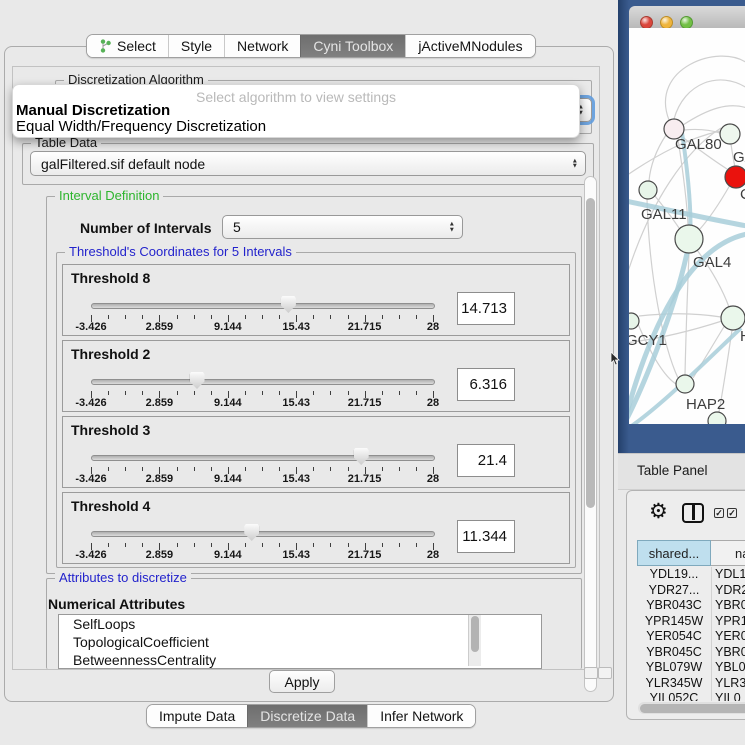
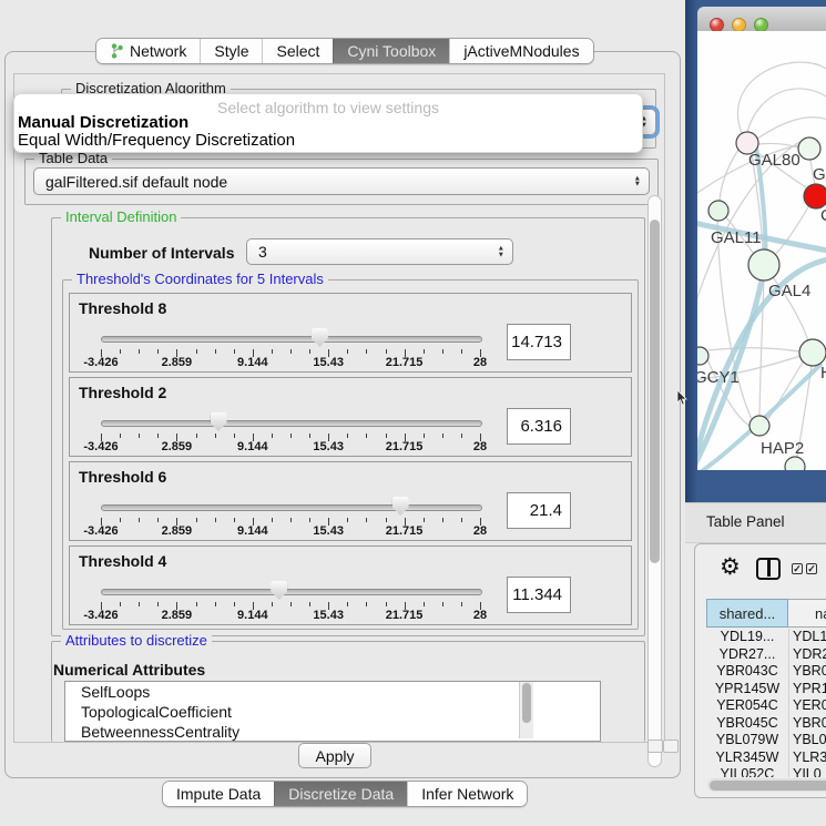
- Select
+ Network
  Style
- Network
+ Select
  Cyni Toolbox
  jActiveMNodules
  Discretization Algorithm
  Select algorithm to view settings
  Manual Discretization
  Equal Width/Frequency Discretization
  Table Data
  galFiltered.sif default node
  Interval Definition
  Number of Intervals
- 5
+ 3
  Threshold's Coordinates for 5 Intervals
  Threshold 8
  -3.426
  2.859
  9.144
  15.43
  21.715
  28
  14.713
  Threshold 2
  -3.426
  2.859
  9.144
  15.43
  21.715
  28
  6.316
- Threshold 3
+ Threshold 6
  -3.426
  2.859
  9.144
  15.43
  21.715
  28
  21.4
  Threshold 4
  -3.426
  2.859
  9.144
  15.43
  21.715
  28
  11.344
  Attributes to discretize
  Numerical Attributes
  SelfLoops
  TopologicalCoefficient
  BetweennessCentrality
  Apply
  Impute Data
  Discretize Data
  Infer Network
  GAL80
  GAL11
  GAL4
  GCY1
  HAP2
  Table Panel
  ⚙
  ✓
  ✓
  shared...
  YDL19...
  YDL1
  YDR27...
  YDR
  YBR043C
  YBR0
  YPR145W
  YPR1
  YER054C
  YER0
  YBR045C
  YBR0
  YBL079W
  YBL0
  YLR345W
  YLR3
  YIL052C
  YIL0
